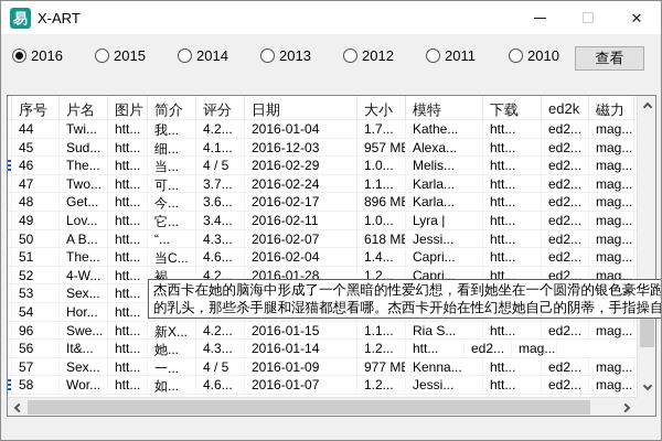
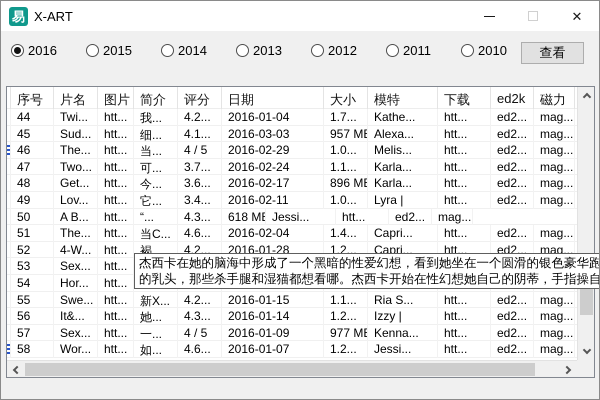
  易
  X-ART
  ✕
  2016
  2015
  2014
  2013
  2012
  2011
  2010
  查看
  序号
  片名
  图片
  简介
  评分
  日期
  大小
  模特
  下载
  ed2k
  磁力
  44
  Twi...
  htt...
  我...
  4.2...
  2016-01-04
  1.7...
  Kathe...
  htt...
  ed2...
  mag...
  45
  Sud...
  htt...
  细...
  4.1...
- 2016-12-03
+ 2016-03-03
  957 MB
  Alexa...
  htt...
  ed2...
  mag...
  46
  The...
  htt...
  当...
  4 / 5
  2016-02-29
  1.0...
  Melis...
  htt...
  ed2...
  mag...
  47
  Two...
  htt...
  可...
  3.7...
  2016-02-24
  1.1...
  Karla...
  htt...
  ed2...
  mag...
  48
  Get...
  htt...
  今...
  3.6...
  2016-02-17
  896 MB
  Karla...
  htt...
  ed2...
  mag...
  49
  Lov...
  htt...
  它...
  3.4...
  2016-02-11
  1.0...
  Lyra |
  htt...
  ed2...
  mag...
  50
  A B...
  htt...
  “...
  4.3...
- 2016-02-07
  618 MB
  Jessi...
  htt...
  ed2...
  mag...
  51
  The...
  htt...
  当C...
  4.6...
  2016-02-04
  1.4...
  Capri...
  htt...
  ed2...
  mag...
  52
  4-W...
  htt...
  褐...
  4.2...
  2016-01-28
  1.2...
  Capri...
  htt...
  ed2...
  mag...
  53
  Sex...
  htt...
  54
  Hor...
  htt...
- 96
+ 55
  Swe...
  htt...
  新X...
  4.2...
  2016-01-15
  1.1...
  Ria S...
  htt...
  ed2...
  mag...
  56
  It&...
  htt...
  她...
  4.3...
  2016-01-14
  1.2...
+ Izzy |
  htt...
  ed2...
  mag...
  57
  Sex...
  htt...
  一...
  4 / 5
  2016-01-09
  977 MB
  Kenna...
  htt...
  ed2...
  mag...
  58
  Wor...
  htt...
  如...
  4.6...
  2016-01-07
  1.2...
  Jessi...
  htt...
  ed2...
  mag...
  杰西卡在她的脑海中形成了一个黑暗的性爱幻想，看到她坐在一个圆滑的银色豪华跑
  的乳头，那些杀手腿和湿猫都想看哪。杰西卡开始在性幻想她自己的阴蒂，手指操自
